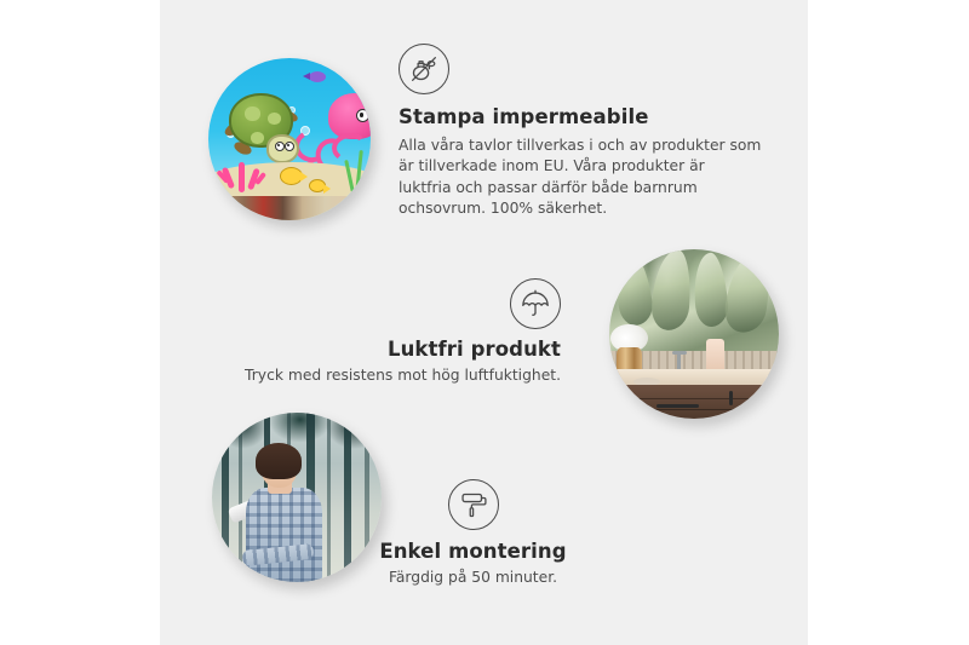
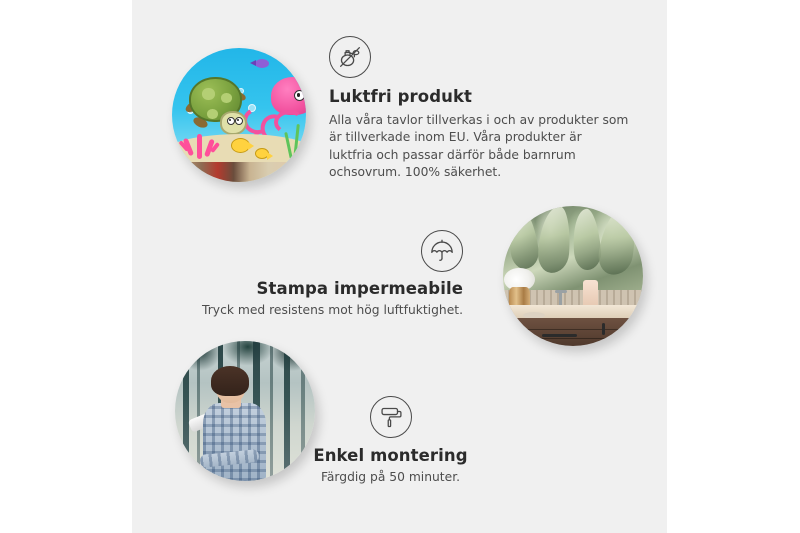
- Stampa impermeabile
+ Luktfri produkt
  Alla våra tavlor tillverkas i och av produkter som är tillverkade inom EU. Våra produkter är luktfria och passar därför både barnrum ochsovrum. 100% säkerhet.
- Luktfri produkt
+ Stampa impermeabile
  Tryck med resistens mot hög luftfuktighet.
  Enkel montering
  Färgdig på 50 minuter.
